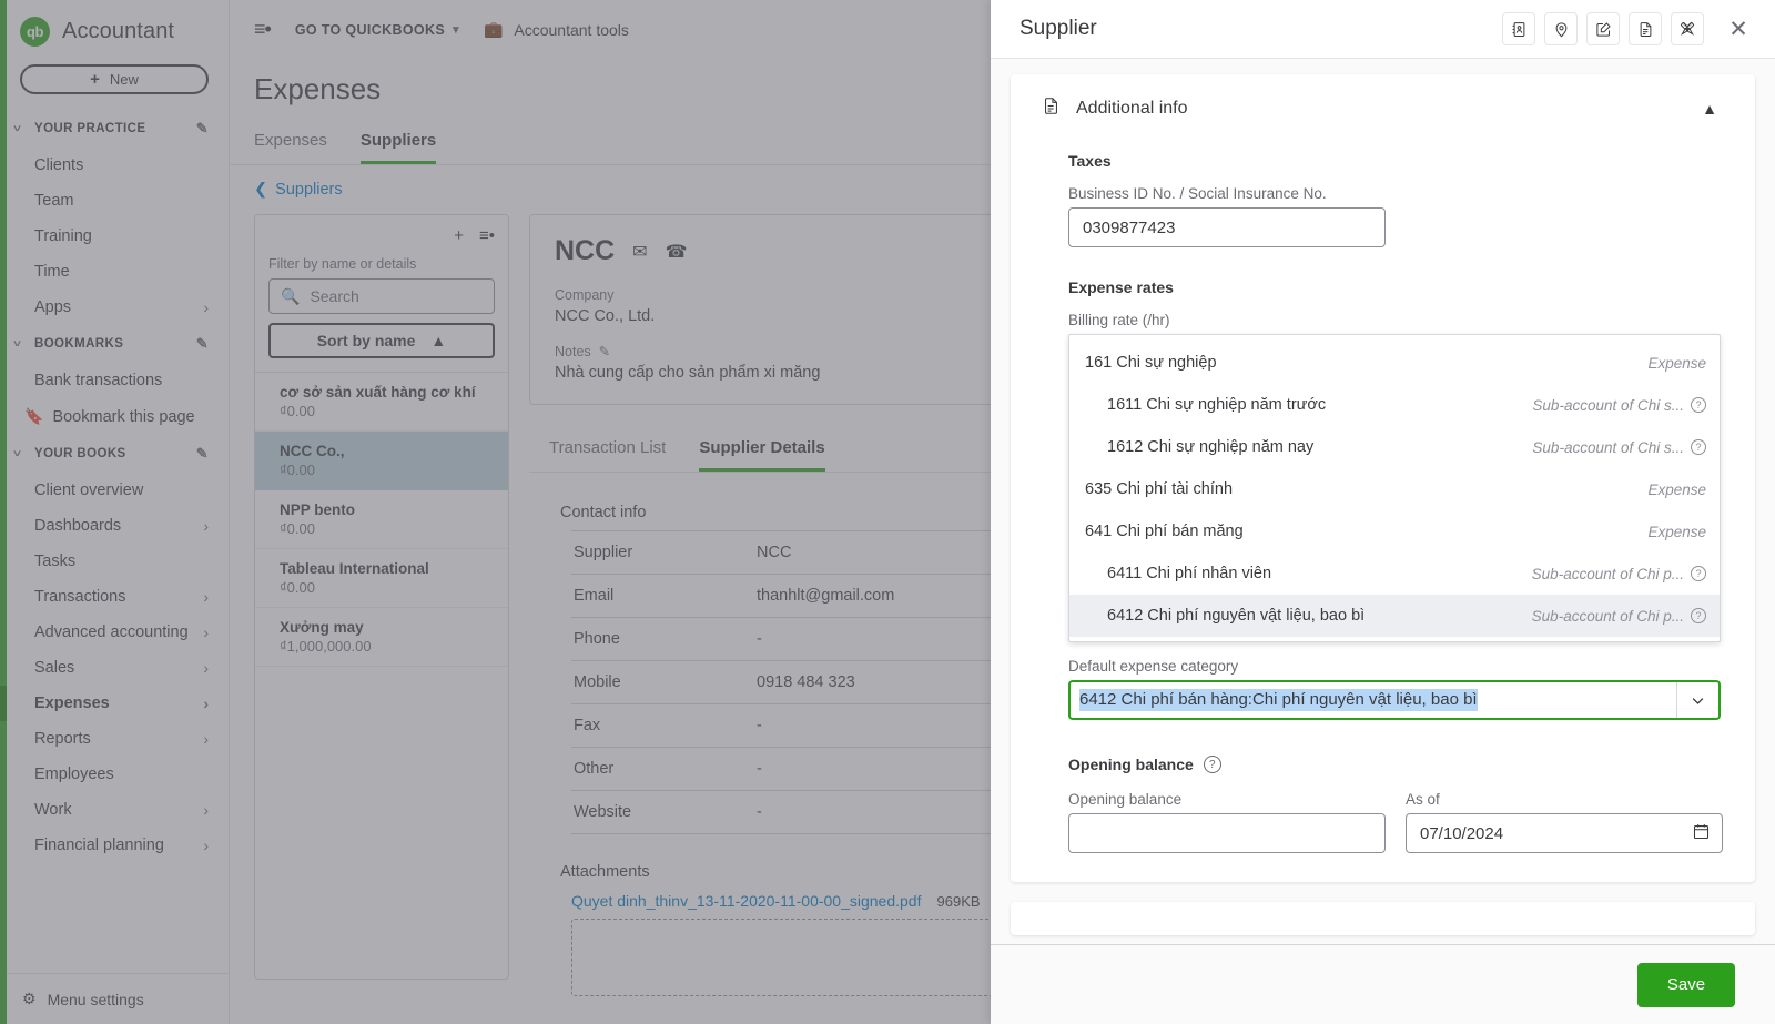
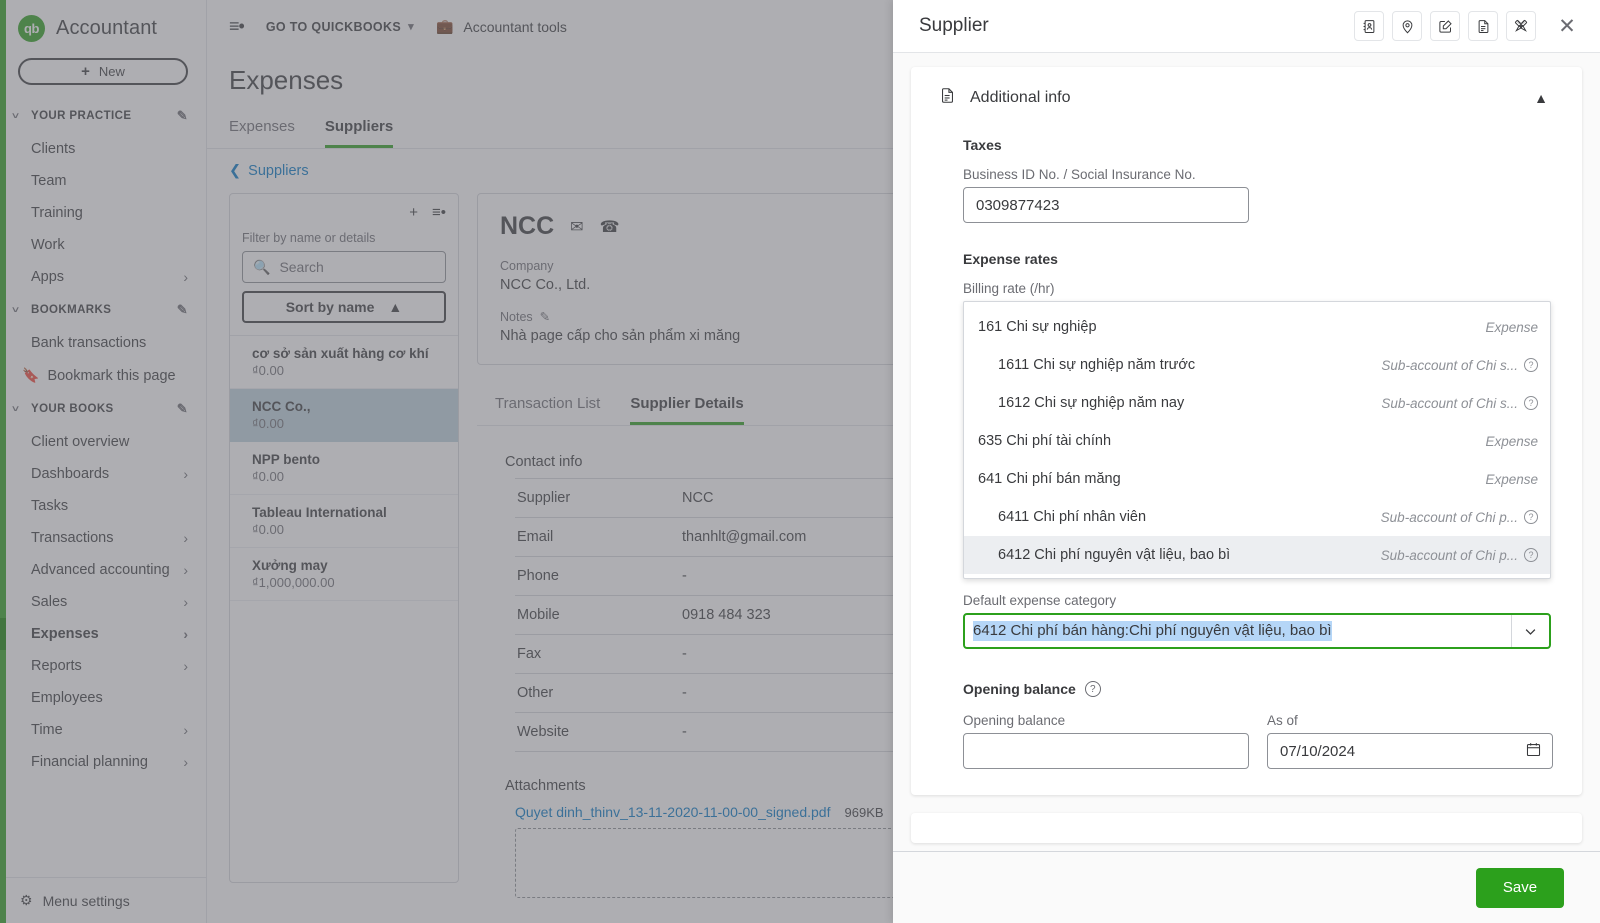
  qb
  Accountant
  +
  New
  ˅
  YOUR PRACTICE
  ✎
  Clients
  Team
  Training
- Time
+ Work
  Apps
  ›
  ˅
  BOOKMARKS
  ✎
  Bank transactions
  🔖
  Bookmark this page
  ˅
  YOUR BOOKS
  ✎
  Client overview
  Dashboards
  ›
  Tasks
  Transactions
  ›
  Advanced accounting
  ›
  Sales
  ›
  Expenses
  ›
  Reports
  ›
  Employees
- Work
+ Time
  ›
  Financial planning
  ›
  ⚙
  Menu settings
  ≡•
  GO TO QUICKBOOKS
  ▾
  💼
  Accountant tools
  Expenses
  Expenses
  Suppliers
  ❮
  Suppliers
  +
  ≡•
  Filter by name or details
  🔍
  Search
  Sort by name
  ▲
  cơ sở sản xuất hàng cơ khí
  ₫0.00
  NCC Co.,
  ₫0.00
  NPP bento
  ₫0.00
  Tableau International
  ₫0.00
  Xưởng may
  ₫1,000,000.00
  NCC
  ✉
  ☎
  Company
  NCC Co., Ltd.
  Notes
  ✎
- Nhà cung cấp cho sản phẩm xi măng
+ Nhà page cấp cho sản phẩm xi măng
  Transaction List
  Supplier Details
  Contact info
  Supplier
  NCC
  Email
  thanhlt@gmail.com
  Phone
  -
  Mobile
  0918 484 323
  Fax
  -
  Other
  -
  Website
  -
  Attachments
  Quyet dinh_thinv_13-11-2020-11-00-00_signed.pdf
  969KB
  Supplier
  ✕
  Additional info
  ▲
  Taxes
  Business ID No. / Social Insurance No.
  0309877423
  Expense rates
  Billing rate (/hr)
  161 Chi sự nghiệp
  Expense
  1611 Chi sự nghiệp năm trước
  Sub-account of Chi s...
  ?
  1612 Chi sự nghiệp năm nay
  Sub-account of Chi s...
  ?
  635 Chi phí tài chính
  Expense
  641 Chi phí bán măng
  Expense
  6411 Chi phí nhân viên
  Sub-account of Chi p...
  ?
  6412 Chi phí nguyên vật liệu, bao bì
  Sub-account of Chi p...
  ?
  Default expense category
  6412 Chi phí bán hàng:Chi phí nguyên vật liệu, bao bì
  Opening balance
  ?
  Opening balance
  As of
  07/10/2024
  Save
